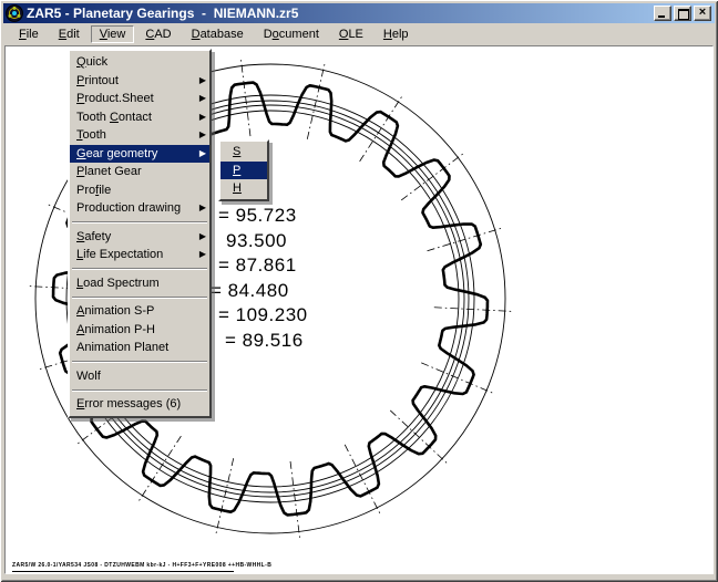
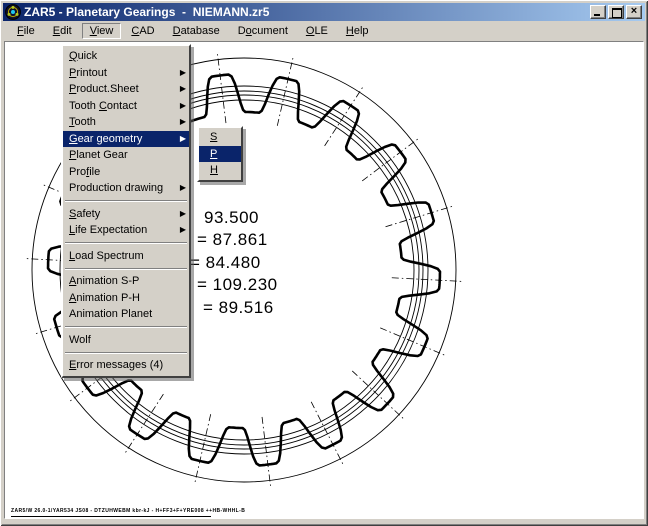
  ZAR5 - Planetary Gearings - NIEMANN.zr5
  ×
  File
  Edit
  View
  CAD
  Database
  Document
  OLE
  Help
- = 95.723
  93.500
  = 87.861
  = 84.480
  = 109.230
  = 89.516
  Quick
  Printout
  ▶
  Product.Sheet
  ▶
  Tooth Contact
  ▶
  Tooth
  ▶
  Gear geometry
  ▶
  Planet Gear
  Profile
  Production drawing
  ▶
  Safety
  ▶
  Life Expectation
  ▶
  Load Spectrum
  Animation S-P
  Animation P-H
  Animation Planet
  Wolf
- Error messages (6)
+ Error messages (4)
  S
  P
  H
